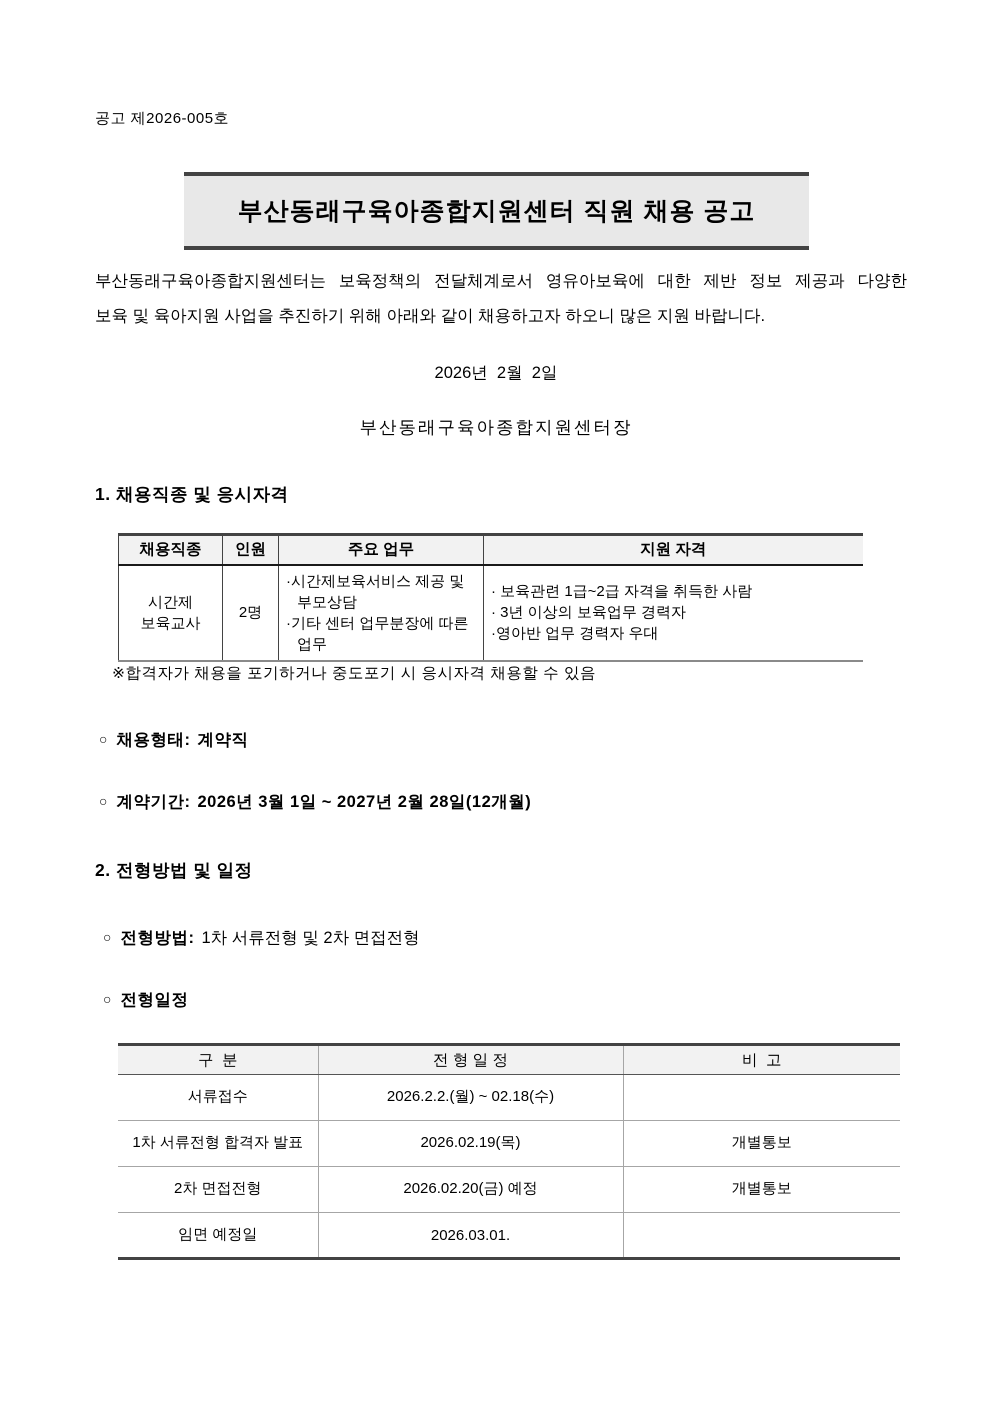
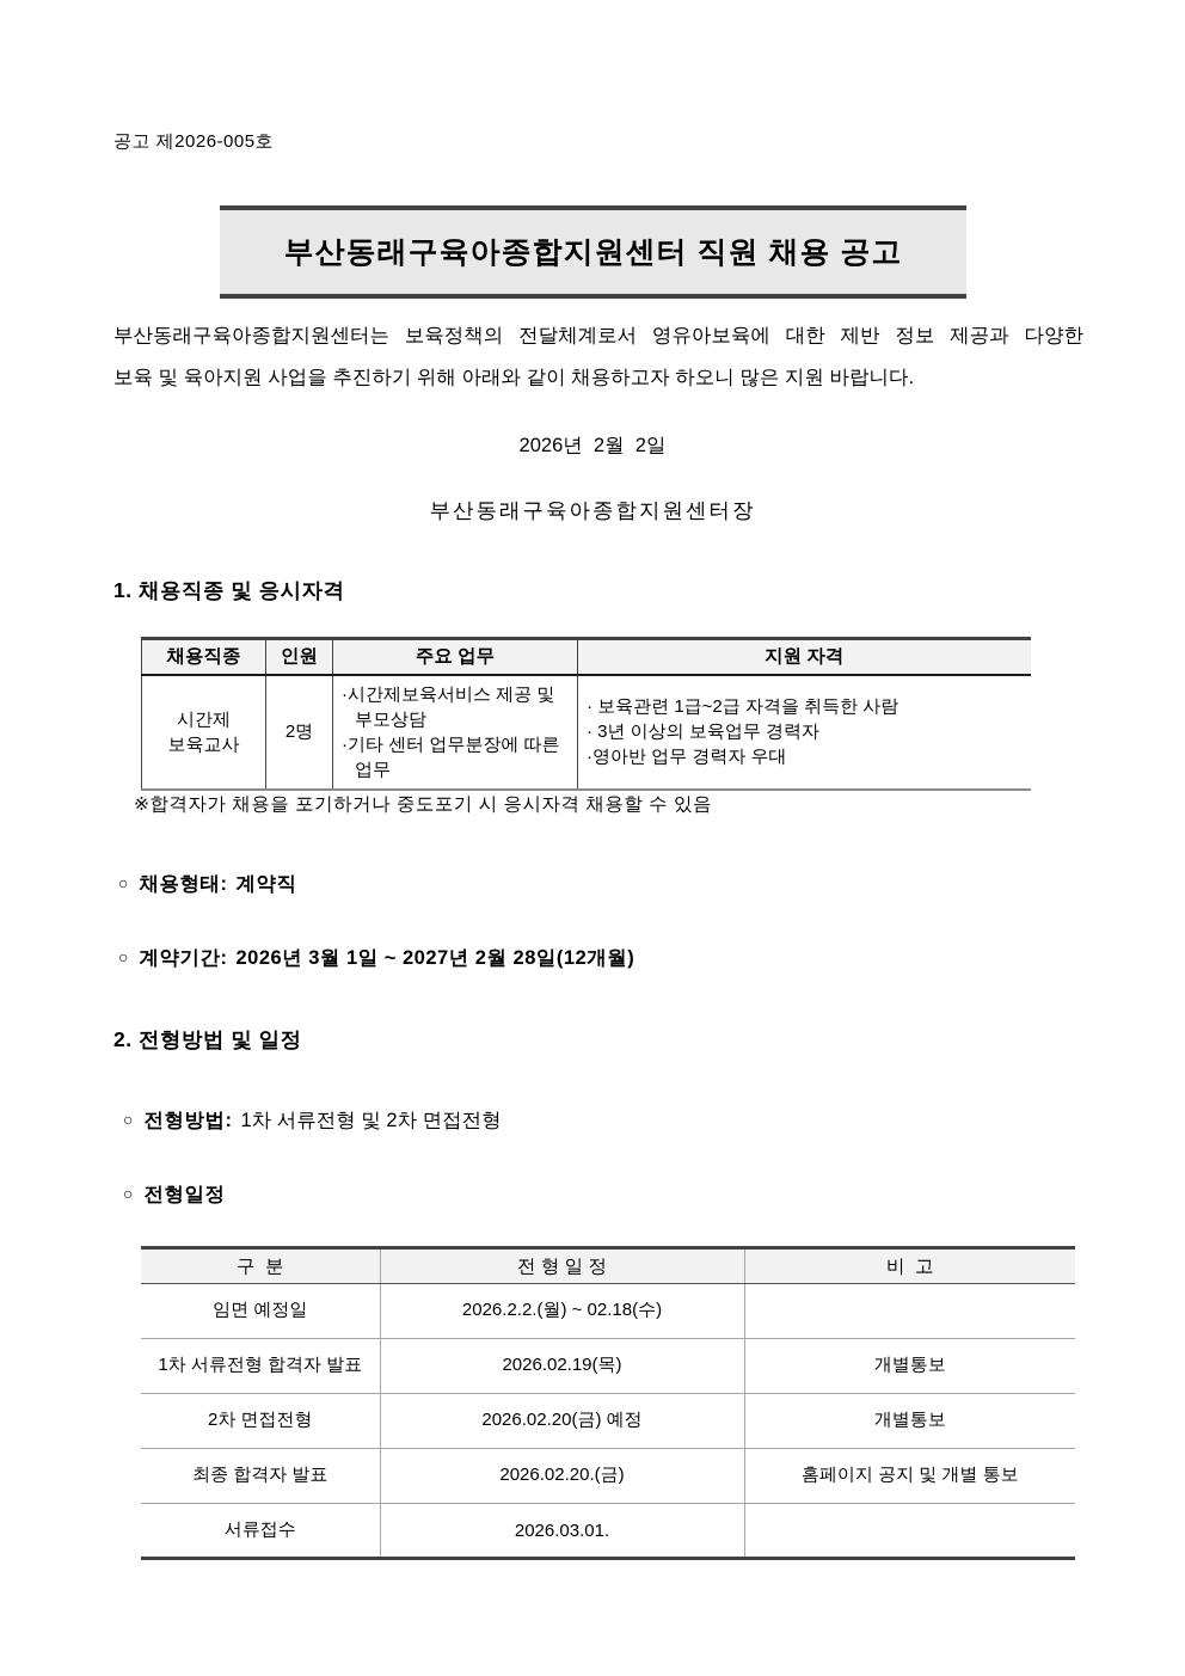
  공고 제2026-005호
  부산동래구육아종합지원센터 직원 채용 공고
  부산동래구육아종합지원센터는 보육정책의 전달체계로서 영유아보육에 대한 제반 정보 제공과 다양한
  보육 및 육아지원 사업을 추진하기 위해 아래와 같이 채용하고자 하오니 많은 지원 바랍니다.
  2026년 2월 2일
  부산동래구육아종합지원센터장
  1. 채용직종 및 응시자격
  채용직종	인원	주요 업무	지원 자격
  시간제 보육교사	2명	·시간제보육서비스 제공 및 부모상담 ·기타 센터 업무분장에 따른 업무	· 보육관련 1급~2급 자격을 취득한 사람 · 3년 이상의 보육업무 경력자 ·영아반 업무 경력자 우대
  ※합격자가 채용을 포기하거나 중도포기 시 응시자격 채용할 수 있음
  ○ 채용형태: 계약직
  ○ 계약기간: 2026년 3월 1일 ~ 2027년 2월 28일(12개월)
  2. 전형방법 및 일정
  ○ 전형방법: 1차 서류전형 및 2차 면접전형
  ○ 전형일정
  구 분	전 형 일 정	비 고
- 서류접수	2026.2.2.(월) ~ 02.18(수)
+ 임면 예정일	2026.2.2.(월) ~ 02.18(수)
  1차 서류전형 합격자 발표	2026.02.19(목)	개별통보
  2차 면접전형	2026.02.20(금) 예정	개별통보
+ 최종 합격자 발표	2026.02.20.(금)	홈페이지 공지 및 개별 통보
- 임면 예정일	2026.03.01.
+ 서류접수	2026.03.01.
